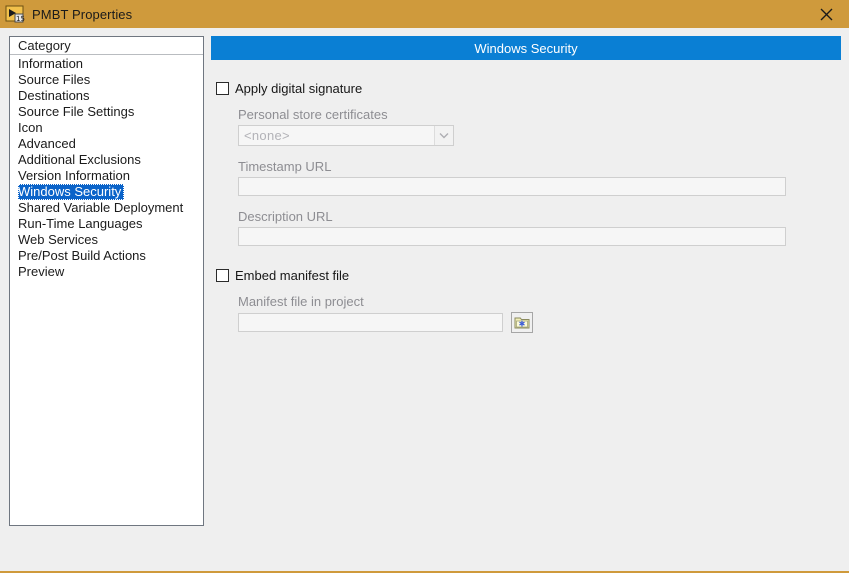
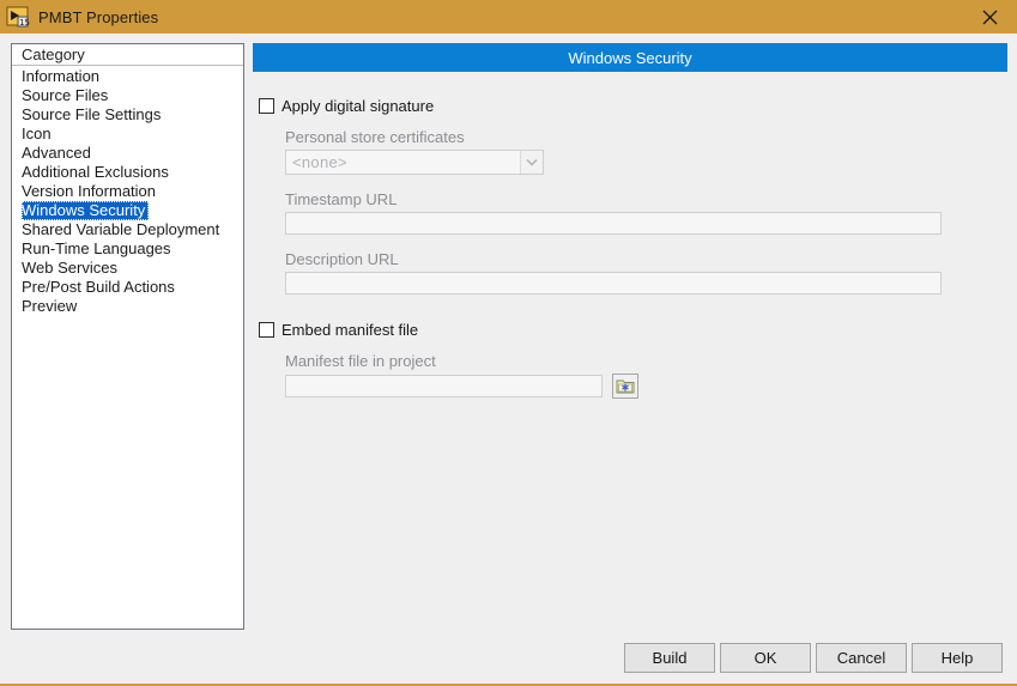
  15
  PMBT Properties
  Category
  Information
  Source Files
- Destinations
  Source File Settings
  Icon
  Advanced
  Additional Exclusions
  Version Information
  Windows Security
  Shared Variable Deployment
  Run-Time Languages
  Web Services
  Pre/Post Build Actions
  Preview
  Windows Security
  Apply digital signature
  Personal store certificates
  <none>
  Timestamp URL
  Description URL
  Embed manifest file
  Manifest file in project
  ✱
+ Build
+ OK
+ Cancel
+ Help
